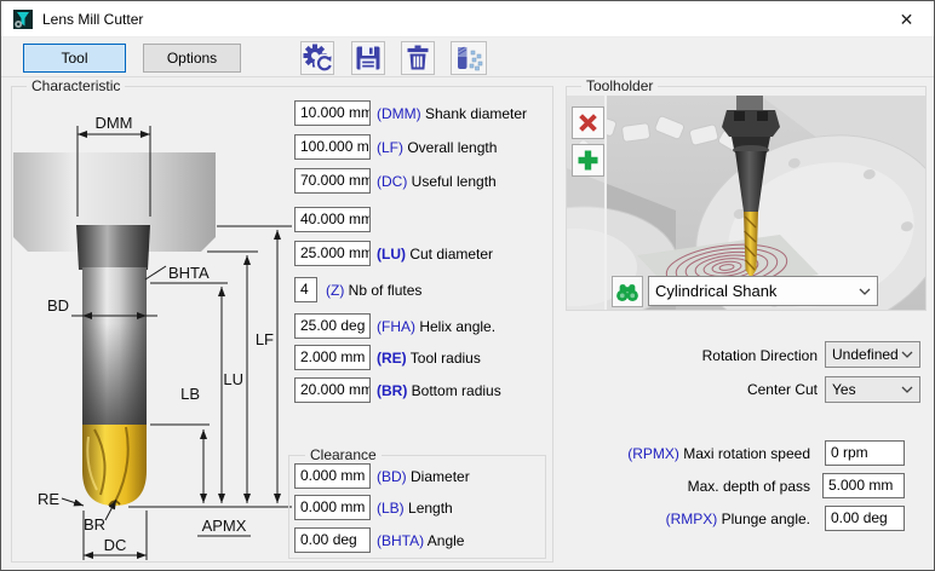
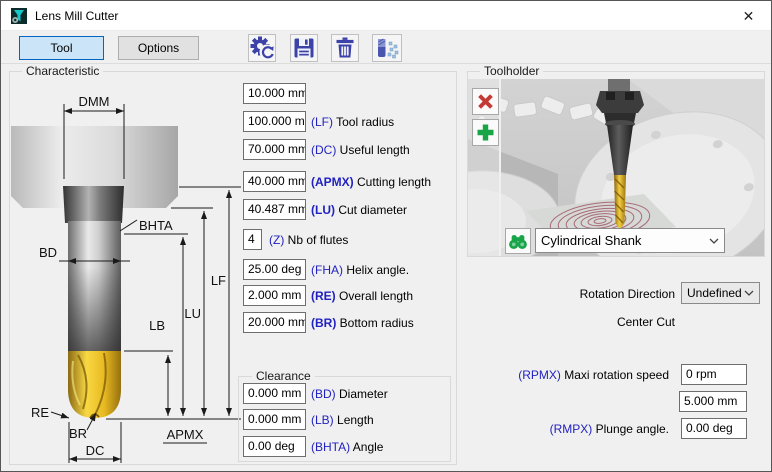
  Lens Mill Cutter
  ✕
  Tool
  Options
  Characteristic
  DMM
  BHTA
  BD
  LF
  LU
  LB
  RE
  BR
  APMX
  DC
  10.000 mm
- (DMM) Shank diameter
  100.000 m
- (LF) Overall length
+ (LF) Tool radius
  70.000 mm
  (DC) Useful length
  40.000 mm
+ (APMX) Cutting length
- 25.000 mm
+ 40.487 mm
  (LU) Cut diameter
  4
  (Z) Nb of flutes
  25.00 deg
  (FHA) Helix angle.
  2.000 mm
- (RE) Tool radius
+ (RE) Overall length
  20.000 mm
  (BR) Bottom radius
  Clearance
  0.000 mm
  (BD) Diameter
  0.000 mm
  (LB) Length
  0.00 deg
  (BHTA) Angle
  Toolholder
  Cylindrical Shank
  Rotation Direction
  Undefined
  Center Cut
- Yes
  (RPMX) Maxi rotation speed
  0 rpm
- Max. depth of pass
  5.000 mm
  (RMPX) Plunge angle.
  0.00 deg
